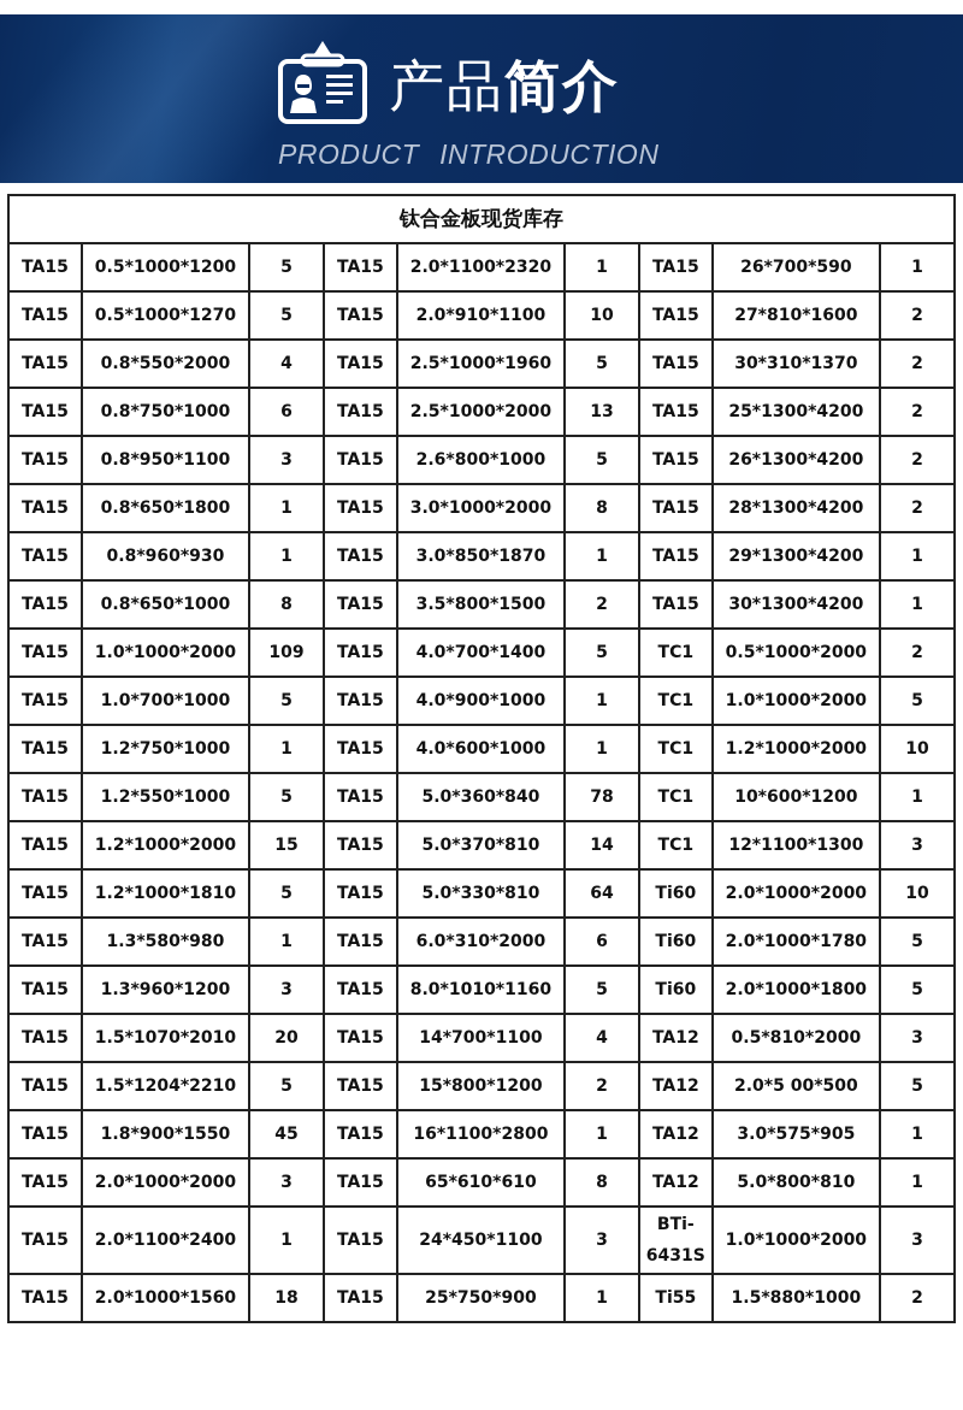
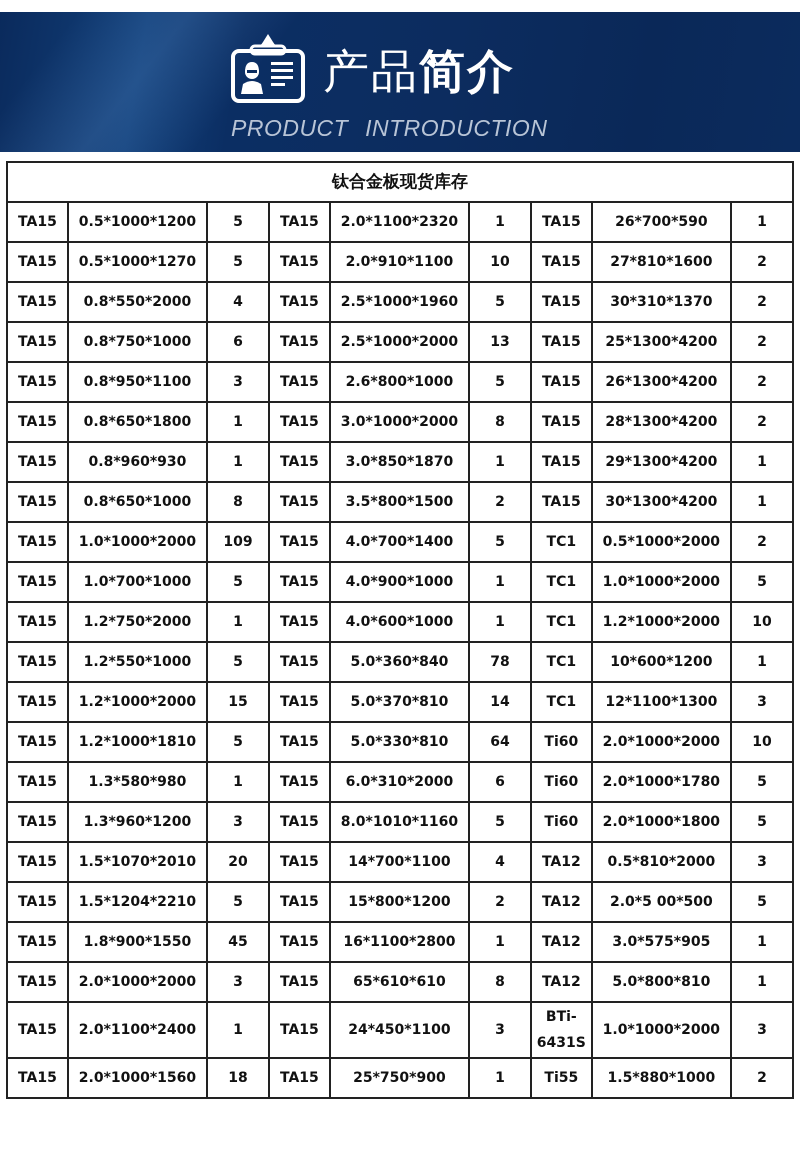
  产品简介
  PRODUCT INTRODUCTION
  钛合金板现货库存
  TA15	0.5*1000*1200	5	TA15	2.0*1100*2320	1	TA15	26*700*590	1
  TA15	0.5*1000*1270	5	TA15	2.0*910*1100	10	TA15	27*810*1600	2
  TA15	0.8*550*2000	4	TA15	2.5*1000*1960	5	TA15	30*310*1370	2
  TA15	0.8*750*1000	6	TA15	2.5*1000*2000	13	TA15	25*1300*4200	2
  TA15	0.8*950*1100	3	TA15	2.6*800*1000	5	TA15	26*1300*4200	2
  TA15	0.8*650*1800	1	TA15	3.0*1000*2000	8	TA15	28*1300*4200	2
  TA15	0.8*960*930	1	TA15	3.0*850*1870	1	TA15	29*1300*4200	1
  TA15	0.8*650*1000	8	TA15	3.5*800*1500	2	TA15	30*1300*4200	1
  TA15	1.0*1000*2000	109	TA15	4.0*700*1400	5	TC1	0.5*1000*2000	2
  TA15	1.0*700*1000	5	TA15	4.0*900*1000	1	TC1	1.0*1000*2000	5
- TA15	1.2*750*1000	1	TA15	4.0*600*1000	1	TC1	1.2*1000*2000	10
+ TA15	1.2*750*2000	1	TA15	4.0*600*1000	1	TC1	1.2*1000*2000	10
  TA15	1.2*550*1000	5	TA15	5.0*360*840	78	TC1	10*600*1200	1
  TA15	1.2*1000*2000	15	TA15	5.0*370*810	14	TC1	12*1100*1300	3
  TA15	1.2*1000*1810	5	TA15	5.0*330*810	64	Ti60	2.0*1000*2000	10
  TA15	1.3*580*980	1	TA15	6.0*310*2000	6	Ti60	2.0*1000*1780	5
  TA15	1.3*960*1200	3	TA15	8.0*1010*1160	5	Ti60	2.0*1000*1800	5
  TA15	1.5*1070*2010	20	TA15	14*700*1100	4	TA12	0.5*810*2000	3
  TA15	1.5*1204*2210	5	TA15	15*800*1200	2	TA12	2.0*5 00*500	5
  TA15	1.8*900*1550	45	TA15	16*1100*2800	1	TA12	3.0*575*905	1
  TA15	2.0*1000*2000	3	TA15	65*610*610	8	TA12	5.0*800*810	1
  TA15	2.0*1100*2400	1	TA15	24*450*1100	3	BTi-6431S	1.0*1000*2000	3
  TA15	2.0*1000*1560	18	TA15	25*750*900	1	Ti55	1.5*880*1000	2
